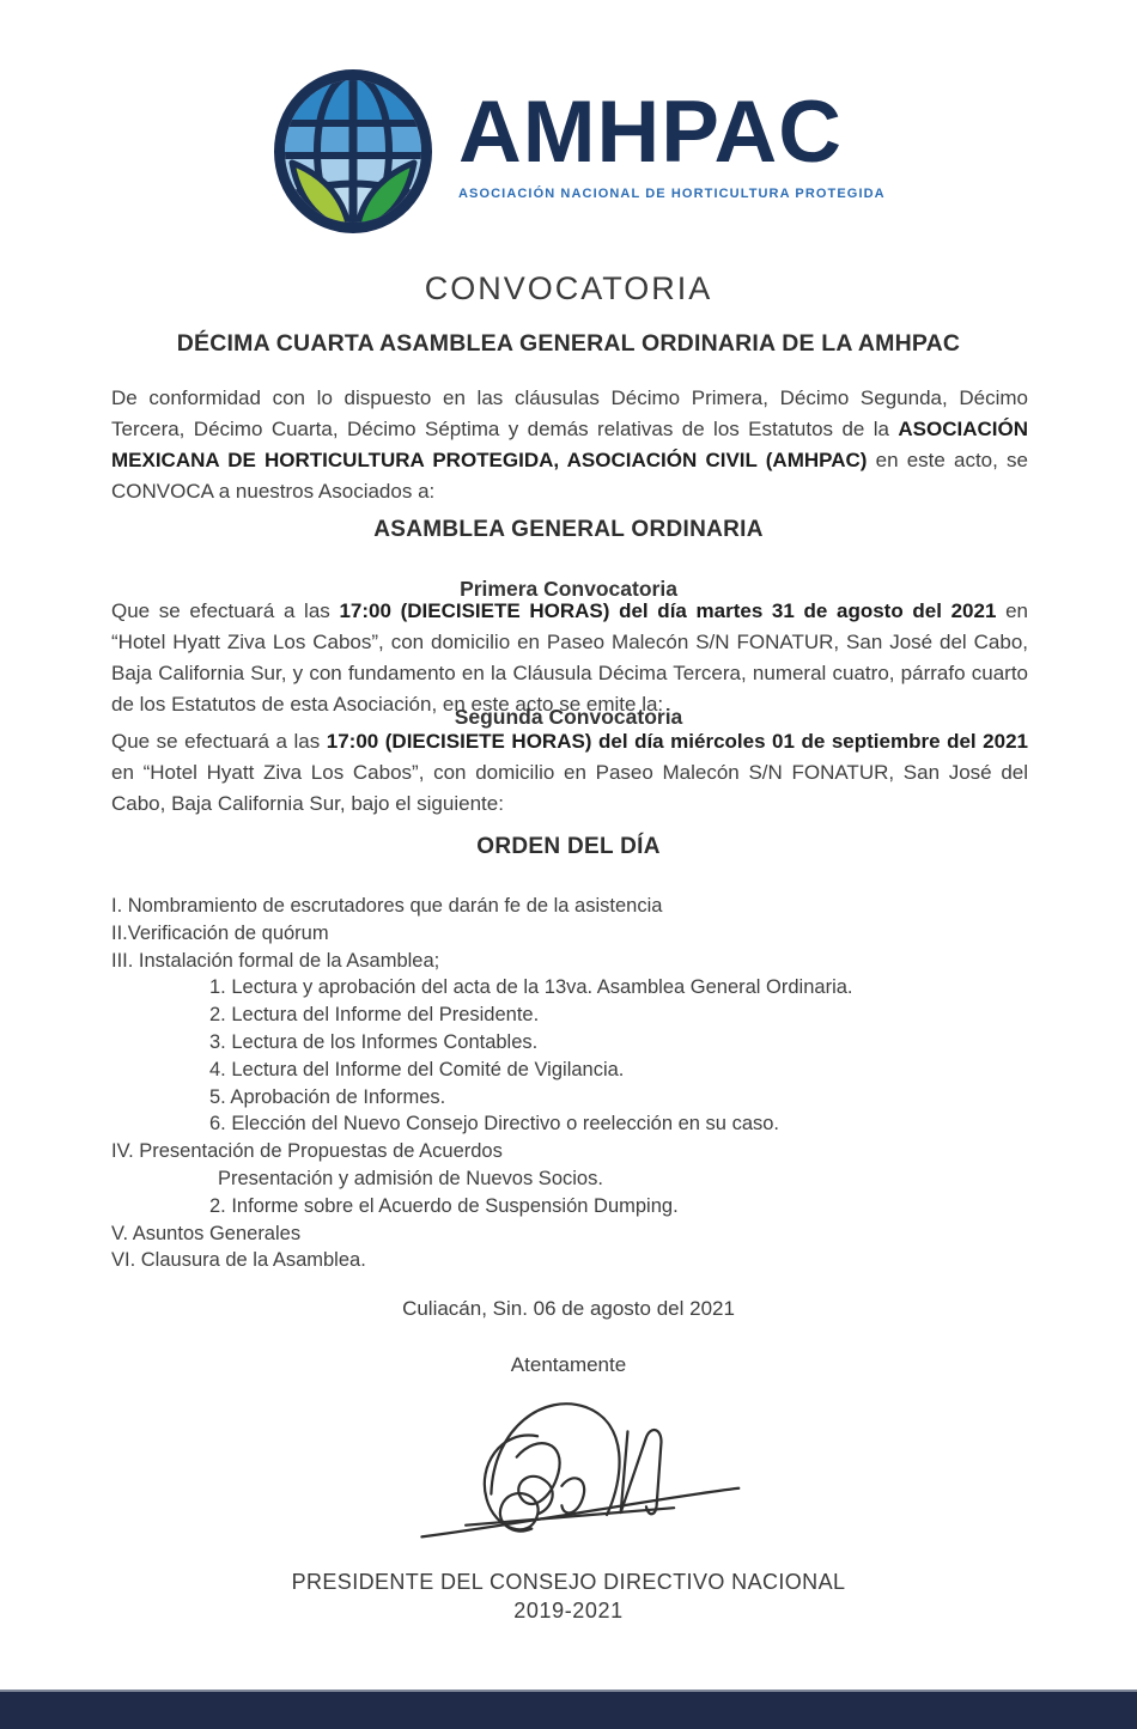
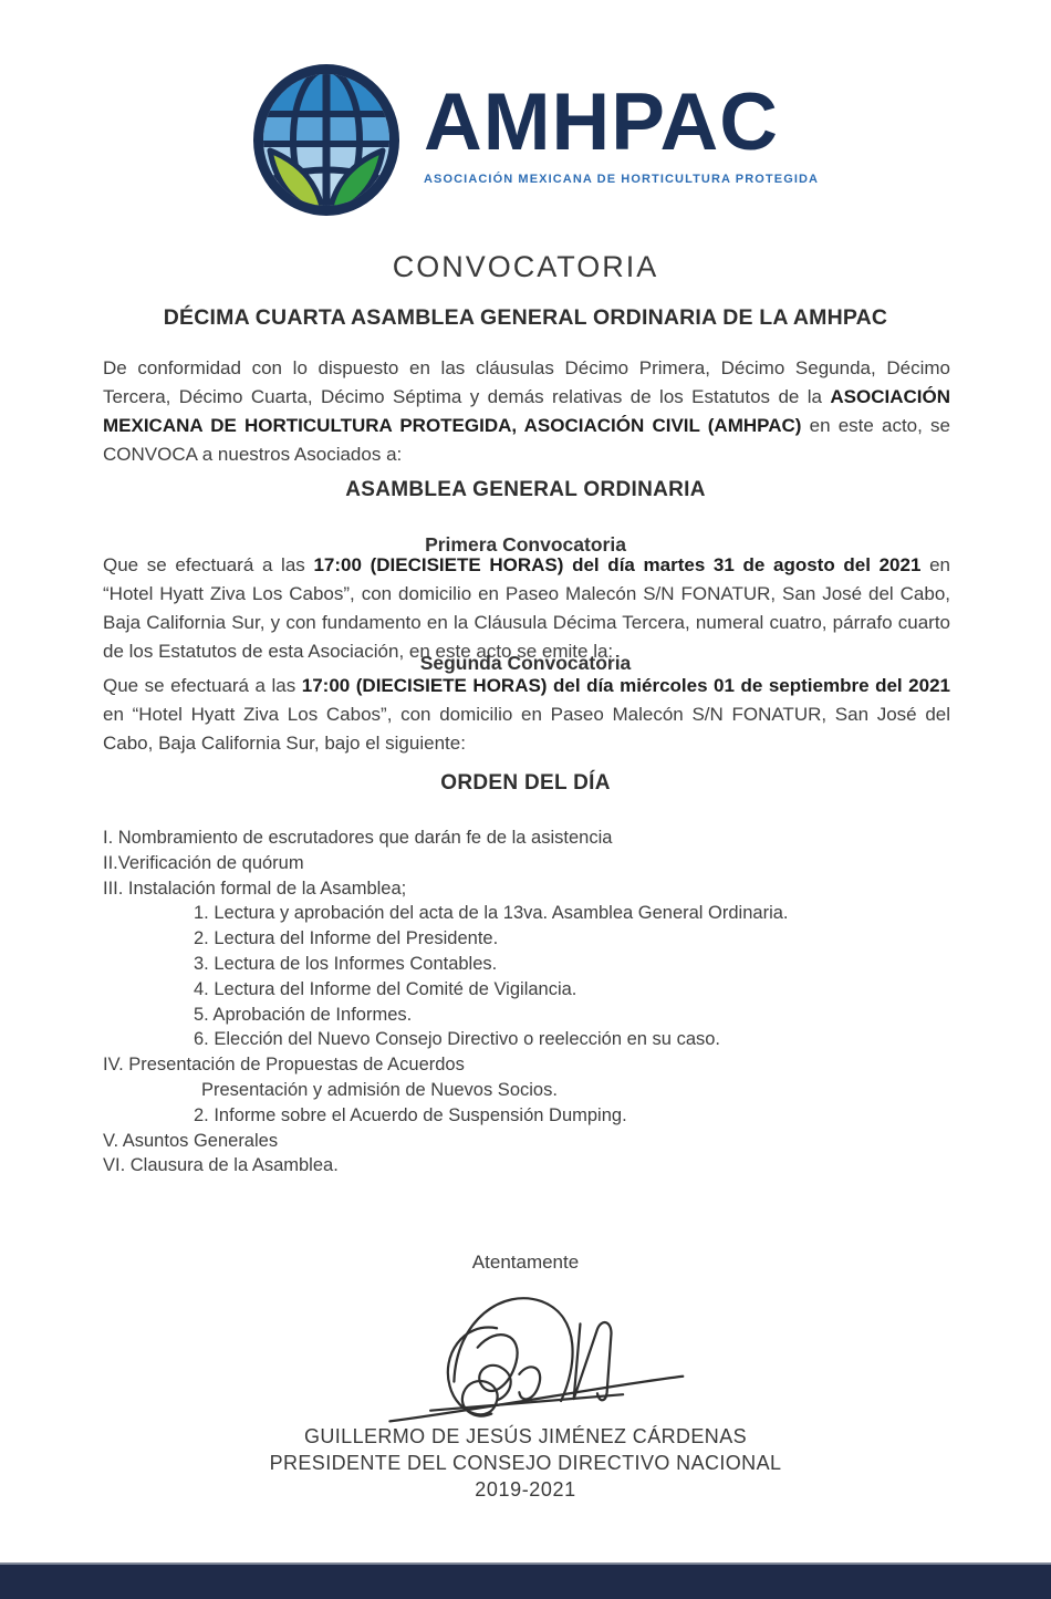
  AMHPAC
- ASOCIACIÓN NACIONAL DE HORTICULTURA PROTEGIDA
+ ASOCIACIÓN MEXICANA DE HORTICULTURA PROTEGIDA
  CONVOCATORIA
  DÉCIMA CUARTA ASAMBLEA GENERAL ORDINARIA DE LA AMHPAC
  De conformidad con lo dispuesto en las cláusulas Décimo Primera, Décimo Segunda, Décimo Tercera, Décimo Cuarta, Décimo Séptima y demás relativas de los Estatutos de la ASOCIACIÓN MEXICANA DE HORTICULTURA PROTEGIDA, ASOCIACIÓN CIVIL (AMHPAC) en este acto, se CONVOCA a nuestros Asociados a:
  ASAMBLEA GENERAL ORDINARIA
  Primera Convocatoria
  Que se efectuará a las 17:00 (DIECISIETE HORAS) del día martes 31 de agosto del 2021 en “Hotel Hyatt Ziva Los Cabos”, con domicilio en Paseo Malecón S/N FONATUR, San José del Cabo, Baja California Sur, y con fundamento en la Cláusula Décima Tercera, numeral cuatro, párrafo cuarto de los Estatutos de esta Asociación, en este acto se emite la:
  Segunda Convocatoria
  Que se efectuará a las 17:00 (DIECISIETE HORAS) del día miércoles 01 de septiembre del 2021 en “Hotel Hyatt Ziva Los Cabos”, con domicilio en Paseo Malecón S/N FONATUR, San José del Cabo, Baja California Sur, bajo el siguiente:
  ORDEN DEL DÍA
  I. Nombramiento de escrutadores que darán fe de la asistencia
  II.Verificación de quórum
  III. Instalación formal de la Asamblea;
  1. Lectura y aprobación del acta de la 13va. Asamblea General Ordinaria.
  2. Lectura del Informe del Presidente.
  3. Lectura de los Informes Contables.
  4. Lectura del Informe del Comité de Vigilancia.
  5. Aprobación de Informes.
  6. Elección del Nuevo Consejo Directivo o reelección en su caso.
  IV. Presentación de Propuestas de Acuerdos
  Presentación y admisión de Nuevos Socios.
  2. Informe sobre el Acuerdo de Suspensión Dumping.
  V. Asuntos Generales
  VI. Clausura de la Asamblea.
- Culiacán, Sin. 06 de agosto del 2021
  Atentamente
+ GUILLERMO DE JESÚS JIMÉNEZ CÁRDENAS
  PRESIDENTE DEL CONSEJO DIRECTIVO NACIONAL
  2019-2021
